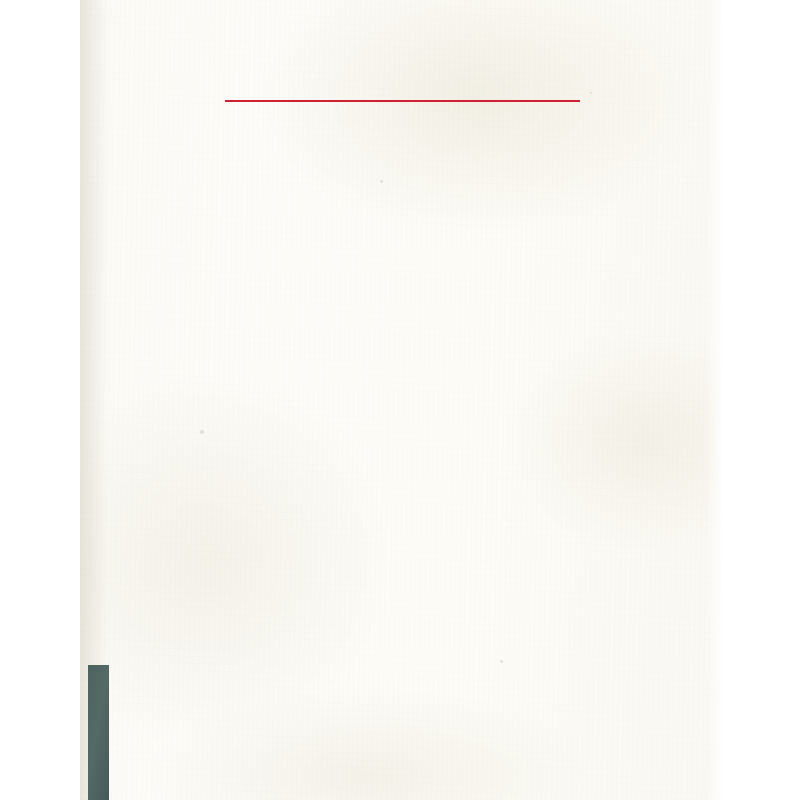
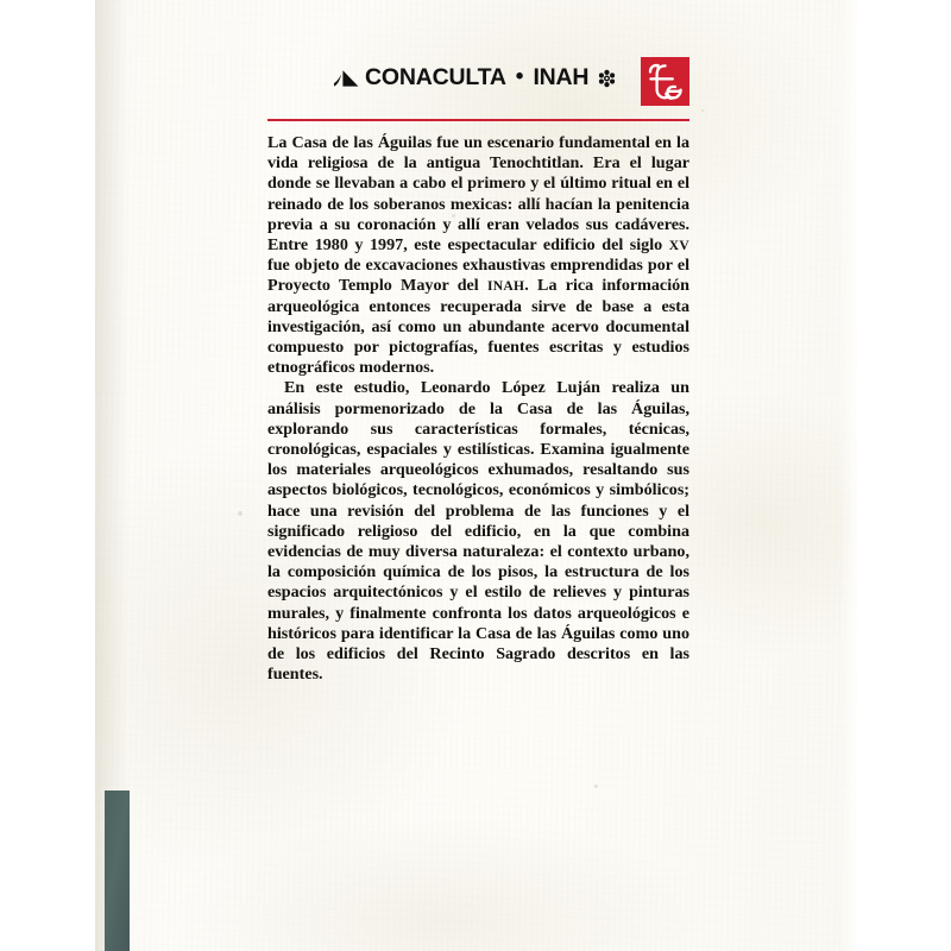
+ CONACULTA
+ •
+ INAH
+ La Casa de las Águilas fue un escenario fundamental en la vida religiosa de la antigua Tenochtitlan. Era el lugar donde se llevaban a cabo el primero y el último ritual en el reinado de los soberanos mexicas: allí hacían la penitencia previa a su coronación y allí eran velados sus cadáveres. Entre 1980 y 1997, este espectacular edificio del siglo XV fue objeto de excavaciones exhaustivas emprendidas por el Proyecto Templo Mayor del INAH. La rica información arqueológica entonces recuperada sirve de base a esta investigación, así como un abundante acervo documental compuesto por pictografías, fuentes escritas y estudios etnográficos modernos.
+ En este estudio, Leonardo López Luján realiza un análisis pormenorizado de la Casa de las Águilas, explorando sus características formales, técnicas, cronológicas, espaciales y estilísticas. Examina igualmente los materiales arqueológicos exhumados, resaltando sus aspectos biológicos, tecnológicos, económicos y simbólicos; hace una revisión del problema de las funciones y el significado religioso del edificio, en la que combina evidencias de muy diversa naturaleza: el contexto urbano, la composición química de los pisos, la estructura de los espacios arquitectónicos y el estilo de relieves y pinturas murales, y finalmente confronta los datos arqueológicos e históricos para identificar la Casa de las Águilas como uno de los edificios del Recinto Sagrado descritos en las fuentes.
